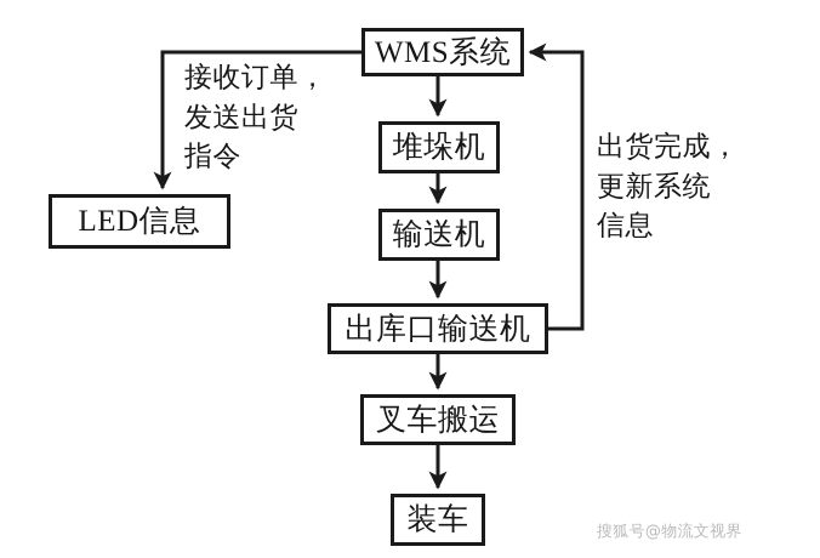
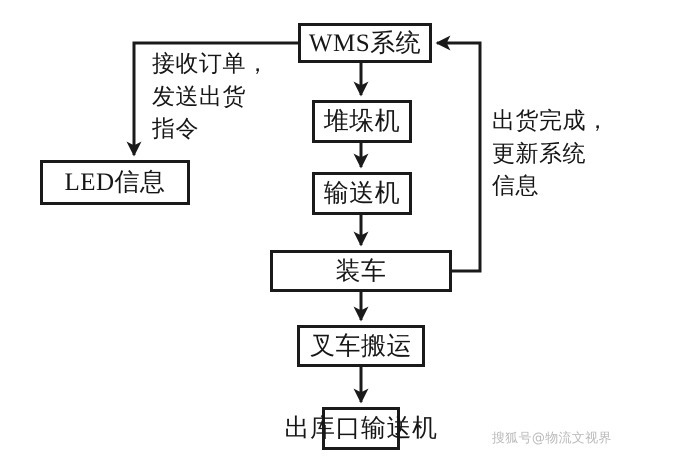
  WMS系统
  LED信息
  堆垛机
  输送机
- 出库口输送机
+ 装车
  叉车搬运
- 装车
+ 出库口输送机
  接收订单，
  发送出货
  指令
  出货完成，
  更新系统
  信息
  搜狐号@物流文视界
